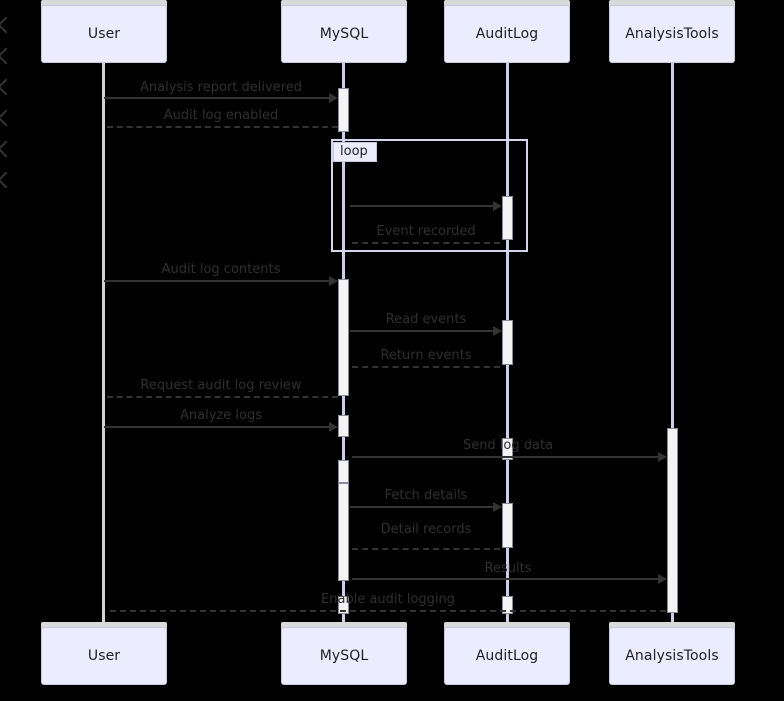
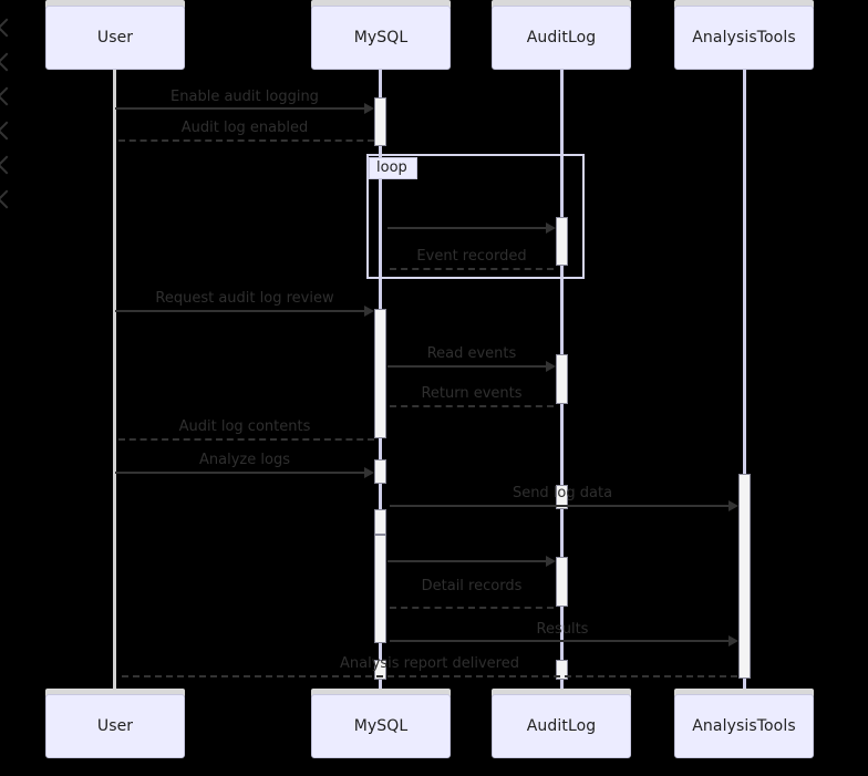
  User
  MySQL
  AuditLog
  AnalysisTools
  loop
- Analysis report delivered
+ Enable audit logging
  User Audit log enabled -->
  Audit log enabled
  MySQL Event recorded -->
  Event recorded
- Audit log contents
+ Request audit log review
  Read events
  MySQL Return events -->
  Return events
  User Audit log contents -->
- Request audit log review
+ Audit log contents
  Analyze logs
  Send log data
- Fetch details
  MySQL Detail records -->
  Detail records
  Results
  User Analysis report delivered -->
- Enable audit logging
+ Analysis report delivered
  User
  MySQL
  AuditLog
  AnalysisTools
